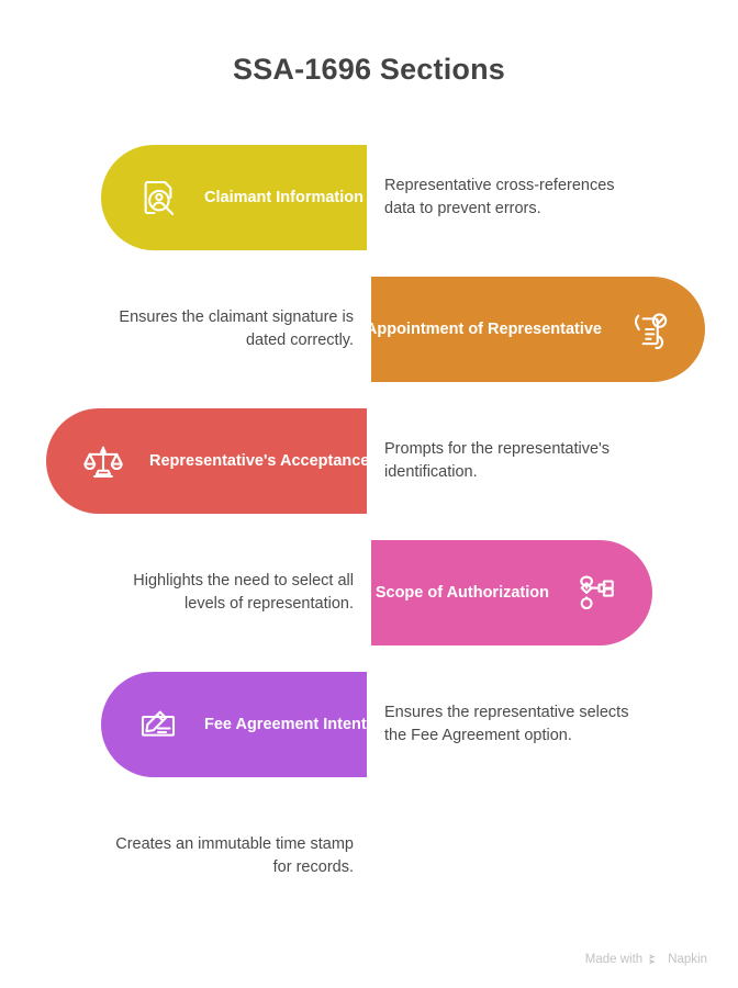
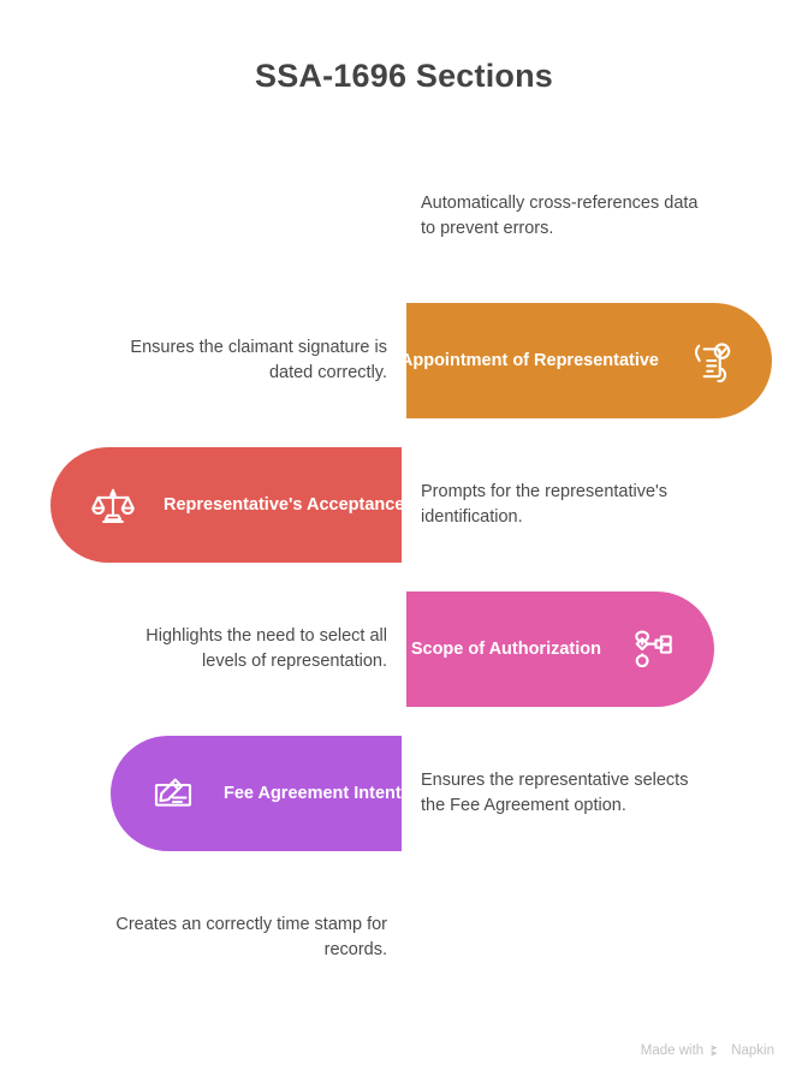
  SSA-1696 Sections
- Claimant Information
- Representative cross-references data to prevent errors.
+ Automatically cross-references data to prevent errors.
  Ensures the claimant signature is dated correctly.
  Appointment of Representative
  Representative's Acceptance
  Prompts for the representative's identification.
  Highlights the need to select all levels of representation.
  Scope of Authorization
  Fee Agreement Intent
  Ensures the representative selects the Fee Agreement option.
- Creates an immutable time stamp for records.
+ Creates an correctly time stamp for records.
  Made with
  Napkin
